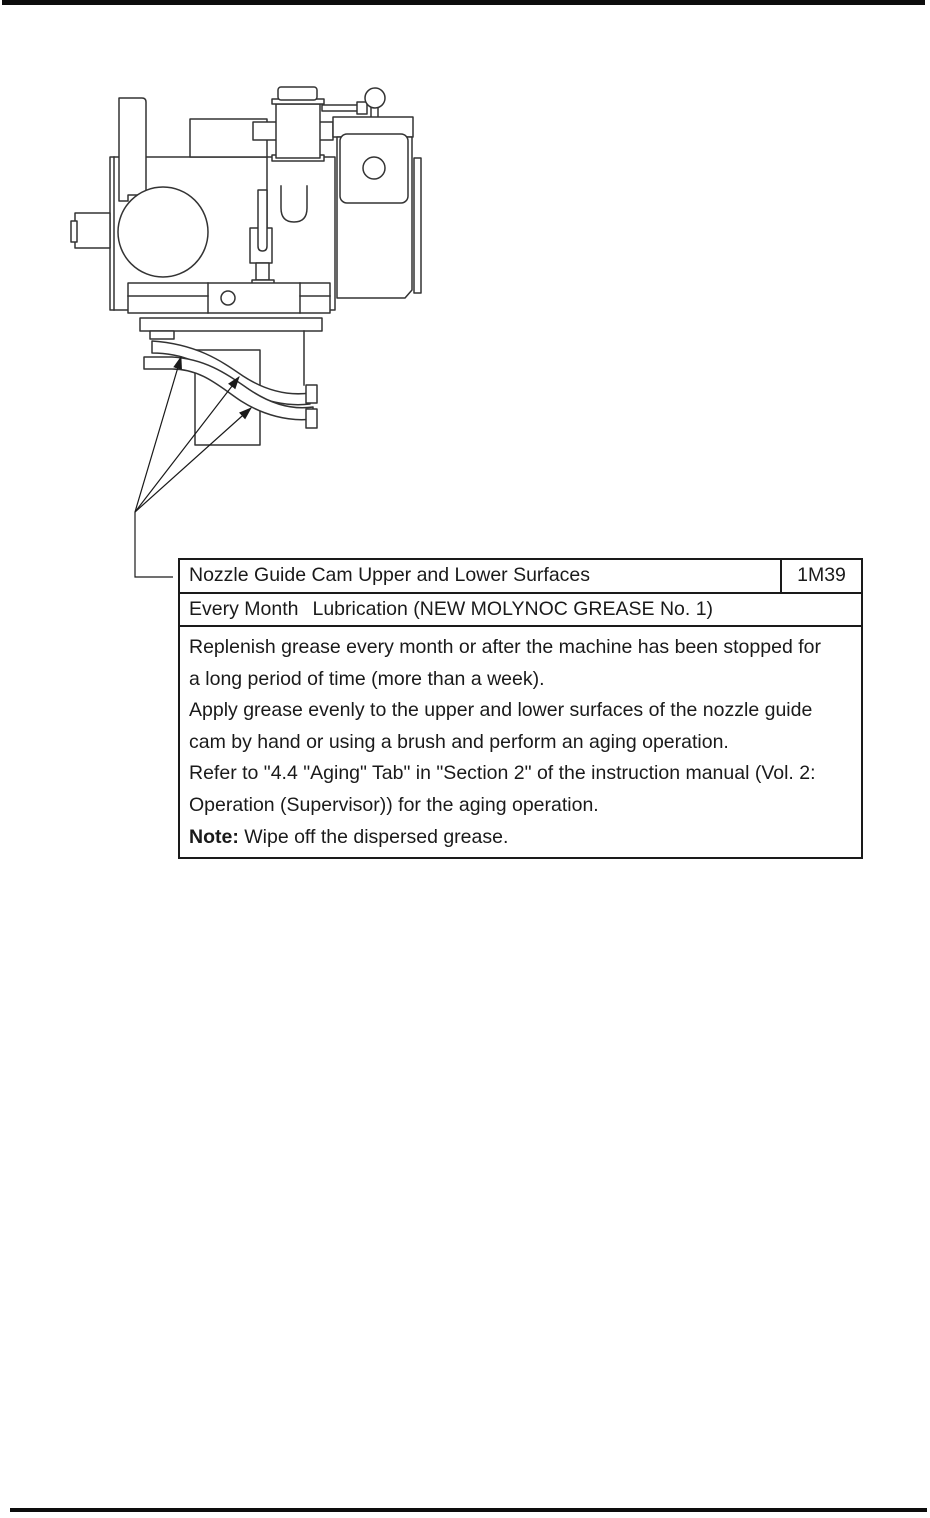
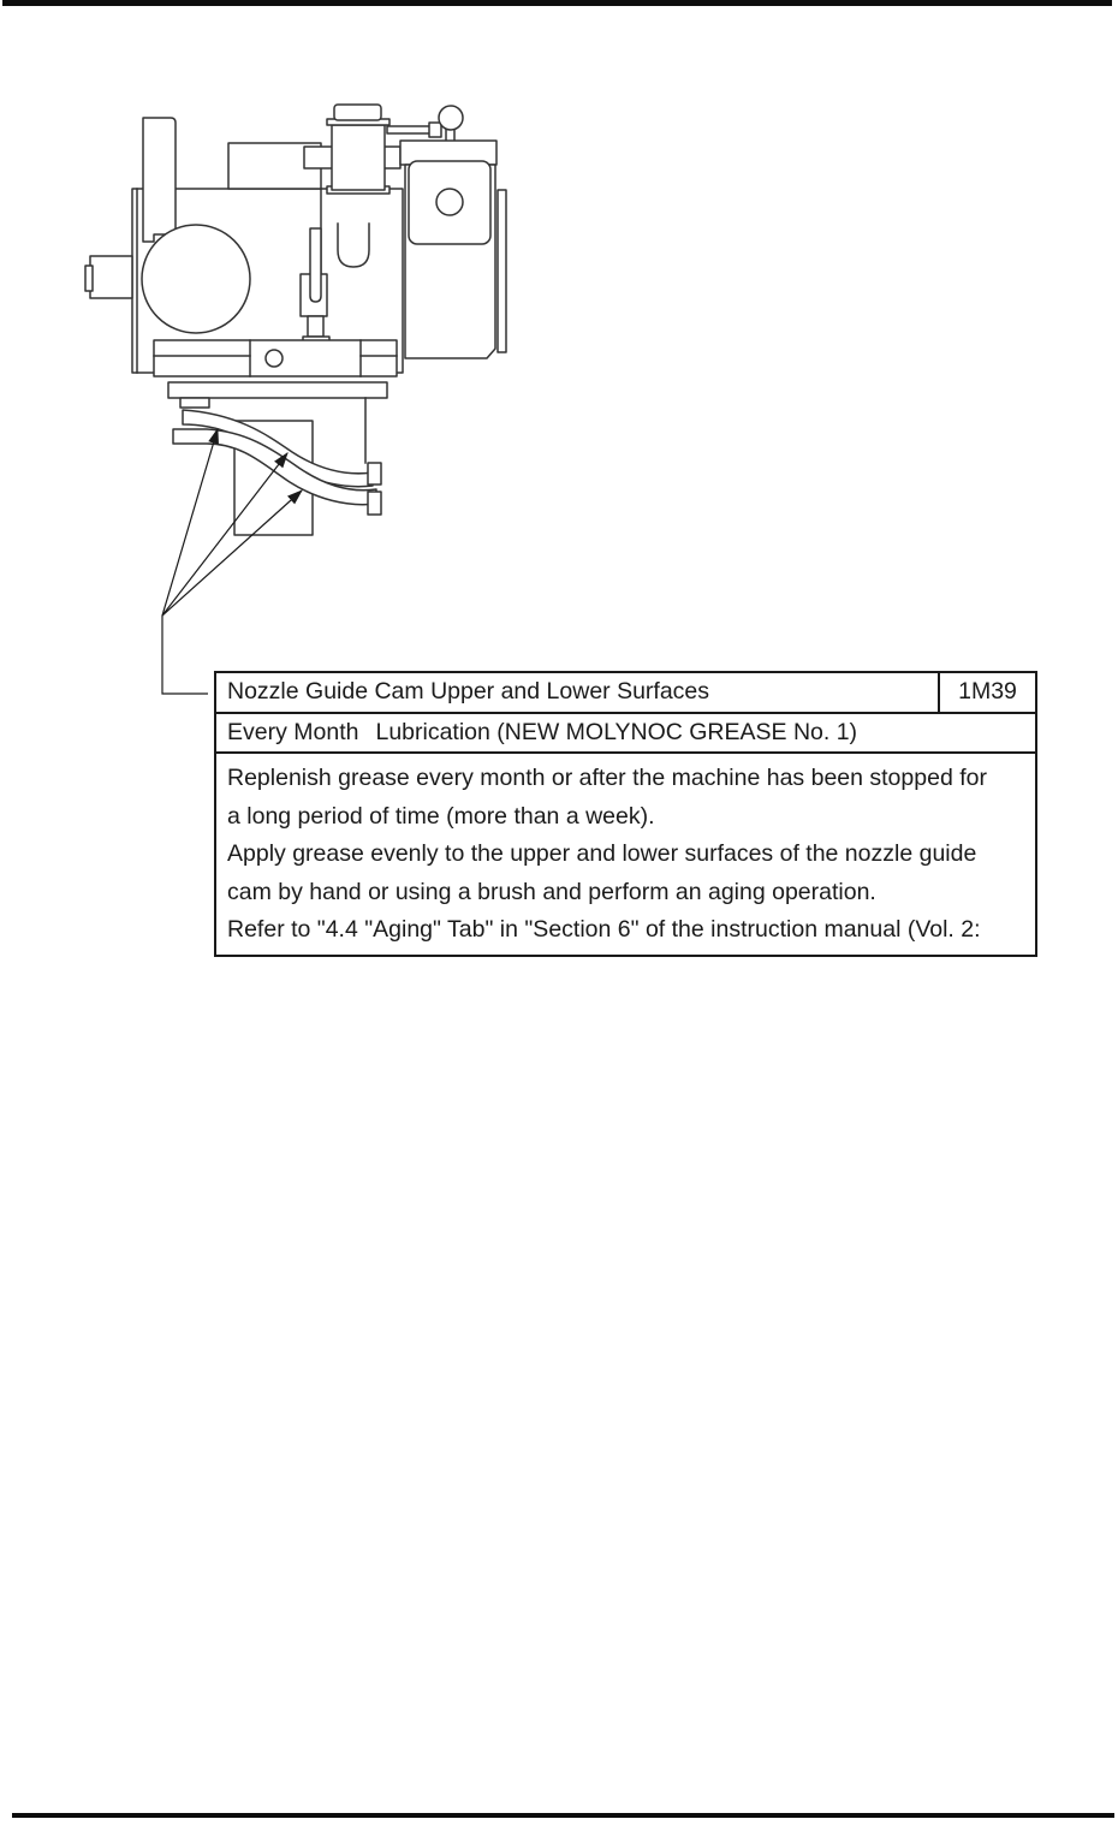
  Nozzle Guide Cam Upper and Lower Surfaces
  1M39
  Every Month
  Lubrication (NEW MOLYNOC GREASE No. 1)
  Replenish grease every month or after the machine has been stopped for
  a long period of time (more than a week).
  Apply grease evenly to the upper and lower surfaces of the nozzle guide
  cam by hand or using a brush and perform an aging operation.
- Refer to "4.4 "Aging" Tab" in "Section 2" of the instruction manual (Vol. 2:
+ Refer to "4.4 "Aging" Tab" in "Section 6" of the instruction manual (Vol. 2:
- Operation (Supervisor)) for the aging operation.
- Note: Wipe off the dispersed grease.
